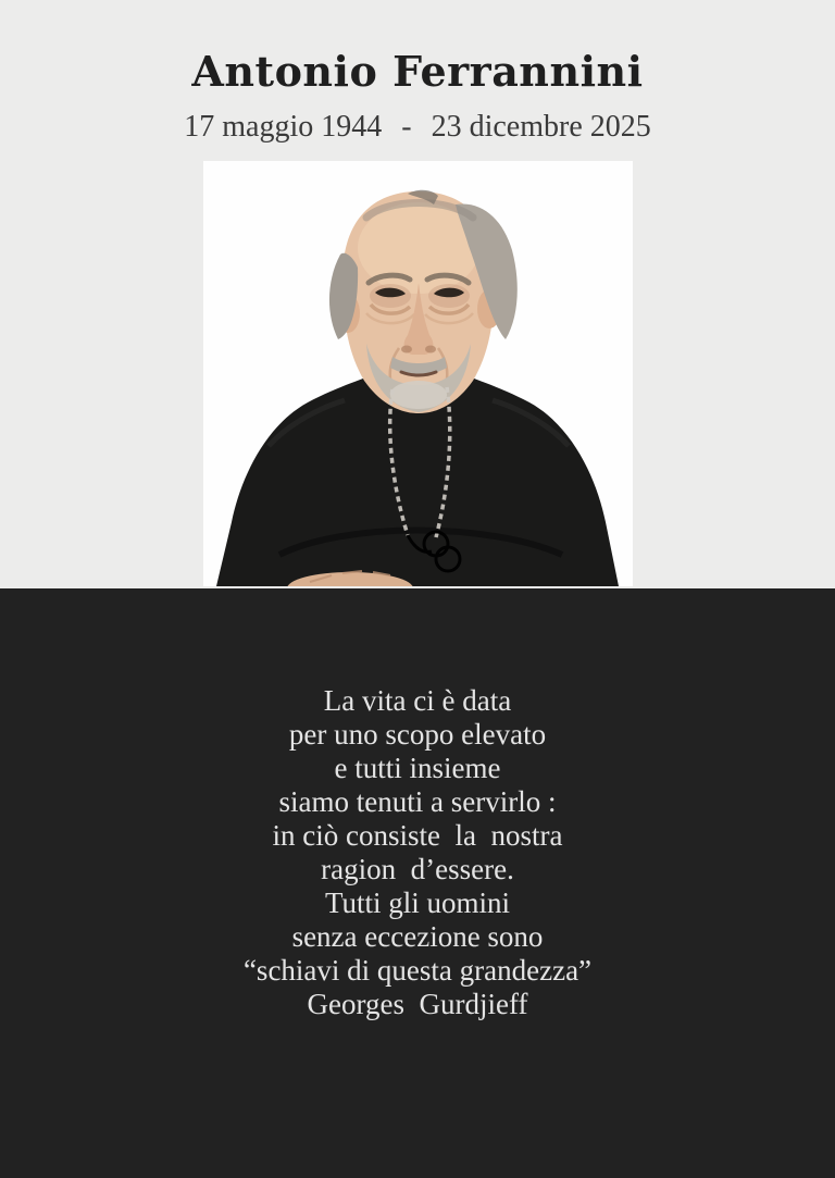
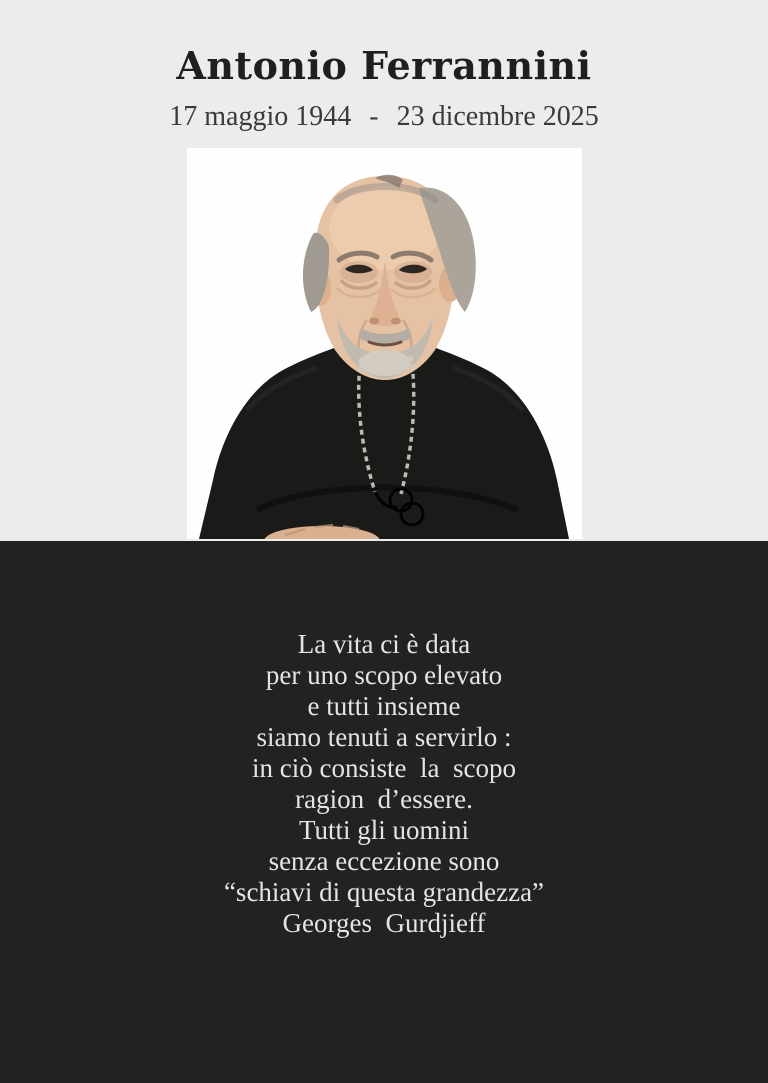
  Antonio Ferrannini
  17 maggio 1944
  -
  23 dicembre 2025
  La vita ci è data
  per uno scopo elevato
  e tutti insieme
  siamo tenuti a servirlo :
- in ciò consiste la nostra
+ in ciò consiste la scopo
  ragion d’essere.
  Tutti gli uomini
  senza eccezione sono
  “schiavi di questa grandezza”
  Georges Gurdjieff
